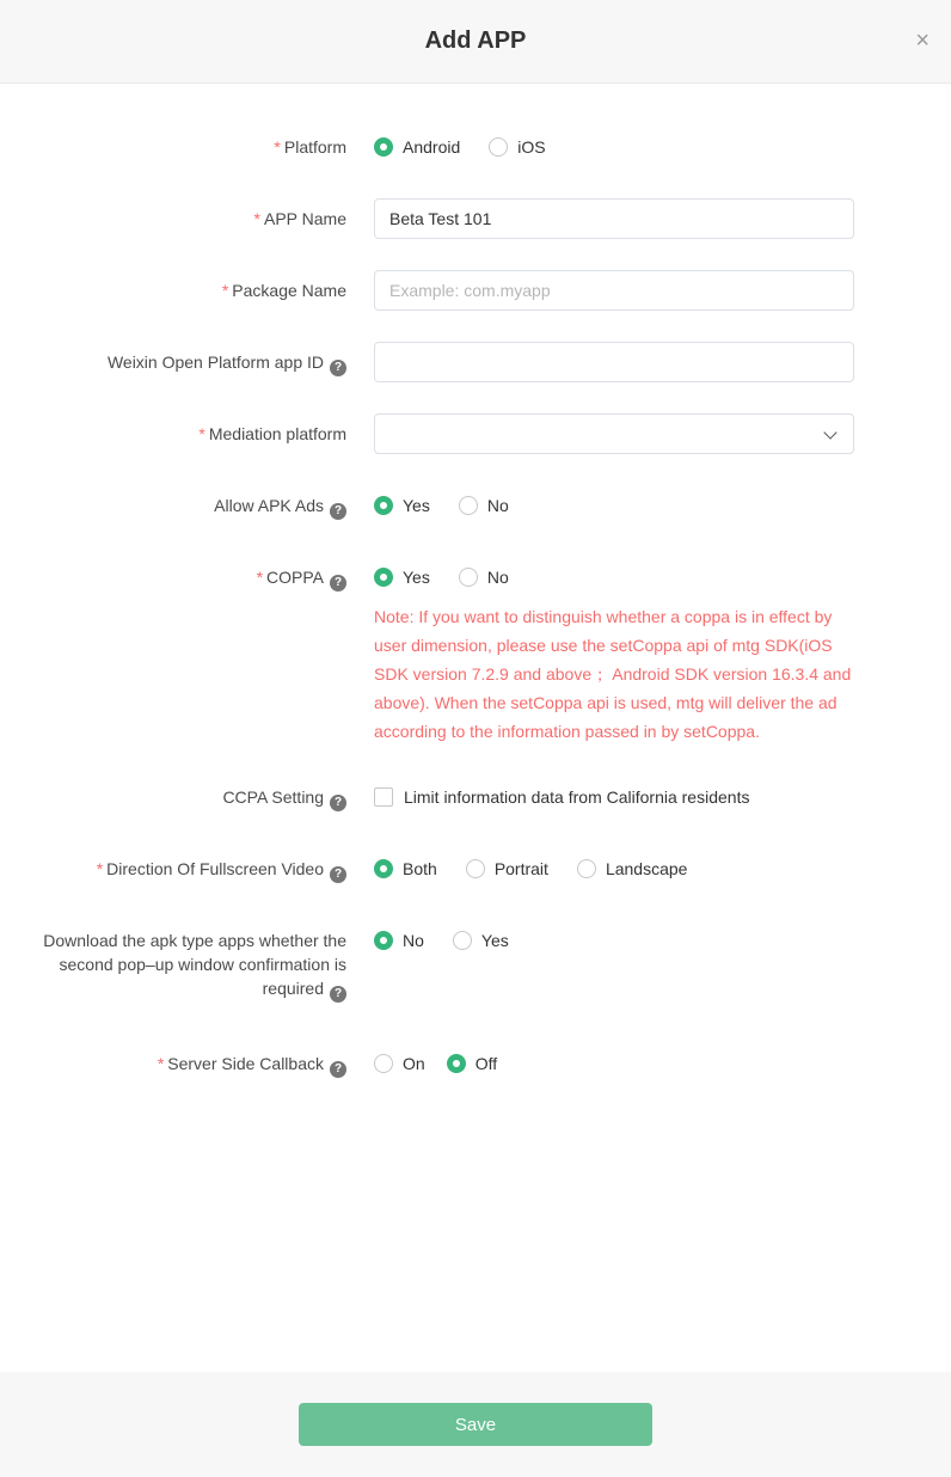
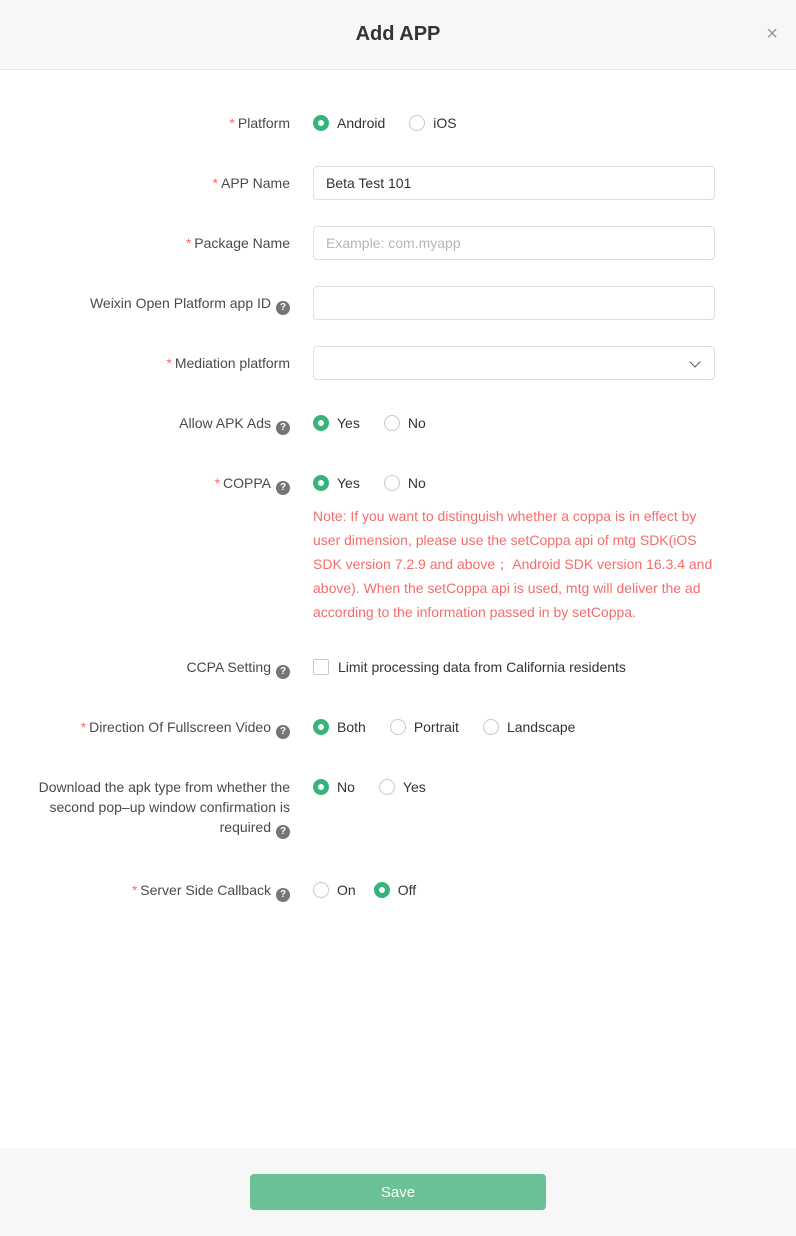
  Add APP
  ×
  * Platform
  Android
  iOS
  * APP Name
  Beta Test 101
  * Package Name
  Example: com.myapp
  Weixin Open Platform app ID ?
  * Mediation platform
  Allow APK Ads ?
  Yes
  No
  * COPPA ?
  Yes
  No
  Note: If you want to distinguish whether a coppa is in effect by user dimension, please use the setCoppa api of mtg SDK(iOS SDK version 7.2.9 and above； Android SDK version 16.3.4 and above). When the setCoppa api is used, mtg will deliver the ad according to the information passed in by setCoppa.
  CCPA Setting ?
- Limit information data from California residents
+ Limit processing data from California residents
  * Direction Of Fullscreen Video ?
  Both
  Portrait
  Landscape
- Download the apk type apps whether the second pop–up window confirmation is required ?
+ Download the apk type from whether the second pop–up window confirmation is required ?
  No
  Yes
  * Server Side Callback ?
  On
  Off
  Save
